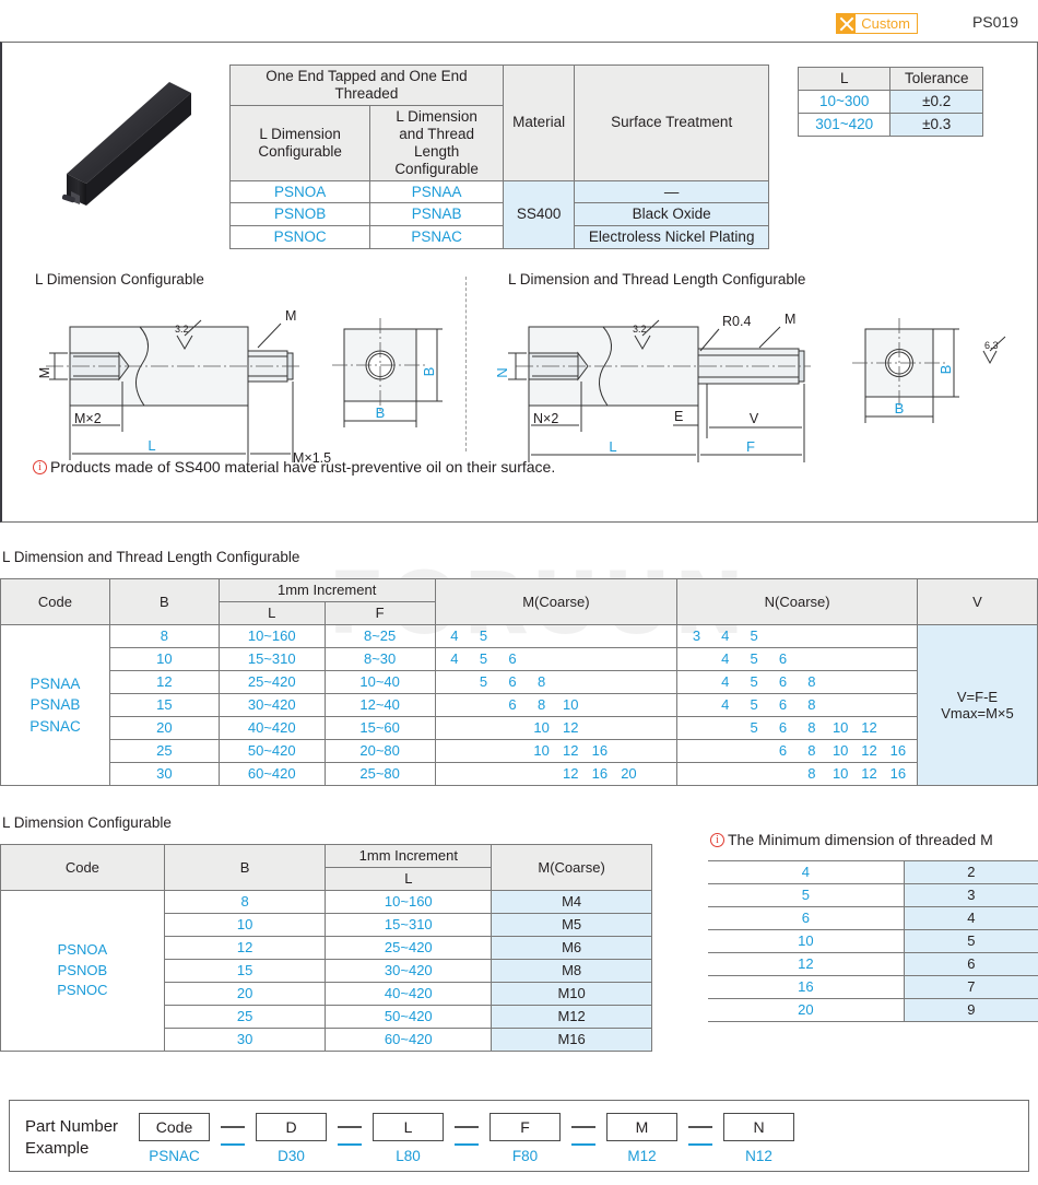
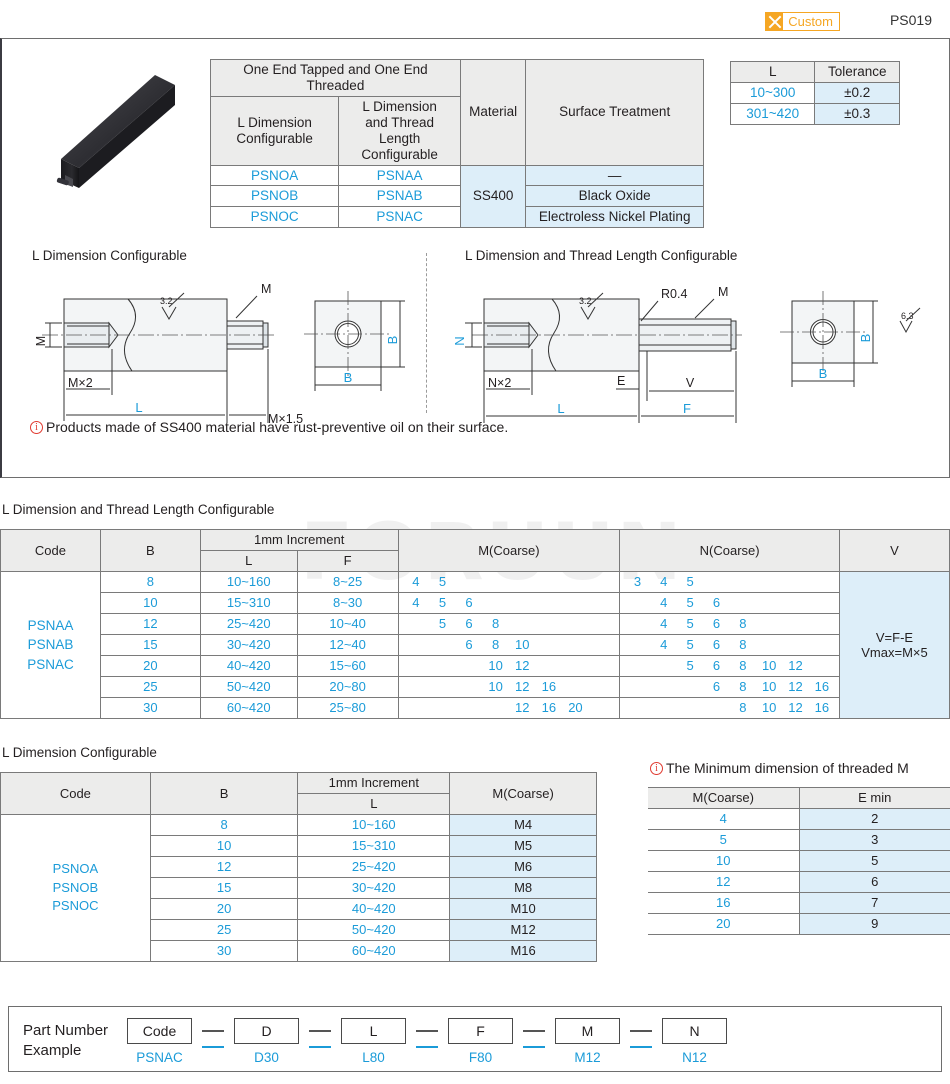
  Custom
  PS019
  One End Tapped and One End Threaded	Material	Surface Treatment
  L DimensionConfigurable	L Dimensionand Thread LengthConfigurable
  PSNOA	PSNAA	SS400	—
  PSNOB	PSNAB	Black Oxide
  PSNOC	PSNAC	Electroless Nickel Plating
  L	Tolerance
  10~300	±0.2
  301~420	±0.3
  L Dimension Configurable
  L Dimension and Thread Length Configurable
  3.2
  M
  M×2
  M×1.5
  L
  B
  3.2
  R0.4
  M
  N×2
  E
  V
  6.3
  L
  F
  B
  i
  Products made of SS400 material have rust-preventive oil on their surface.
  L Dimension and Thread Length Configurable
  Code	B	1mm Increment	M(Coarse)	N(Coarse)	V
  L	F
  PSNAA PSNAB PSNAC	8	10~160	8~25	4 5	3 4 5	V=F-E Vmax=M×5
  10	15~310	8~30	4 5 6	4 5 6
  12	25~420	10~40	5 6 8	4 5 6 8
  15	30~420	12~40	6 8 10	4 5 6 8
  20	40~420	15~60	10 12	5 6 8 10 12
  25	50~420	20~80	10 12 16	6 8 10 12 16
  30	60~420	25~80	12 16 20	8 10 12 16
  L Dimension Configurable
  Code	B	1mm Increment	M(Coarse)
  L
  PSNOA PSNOB PSNOC	8	10~160	M4
  10	15~310	M5
  12	25~420	M6
  15	30~420	M8
  20	40~420	M10
  25	50~420	M12
  30	60~420	M16
  i
  The Minimum dimension of threaded M
+ M(Coarse)	E min
  4	2
  5	3
- 6	4
  10	5
  12	6
  16	7
  20	9
  Part Number
  Example
  Code
  PSNAC
  D
  D30
  L
  L80
  F
  F80
  M
  M12
  N
  N12
